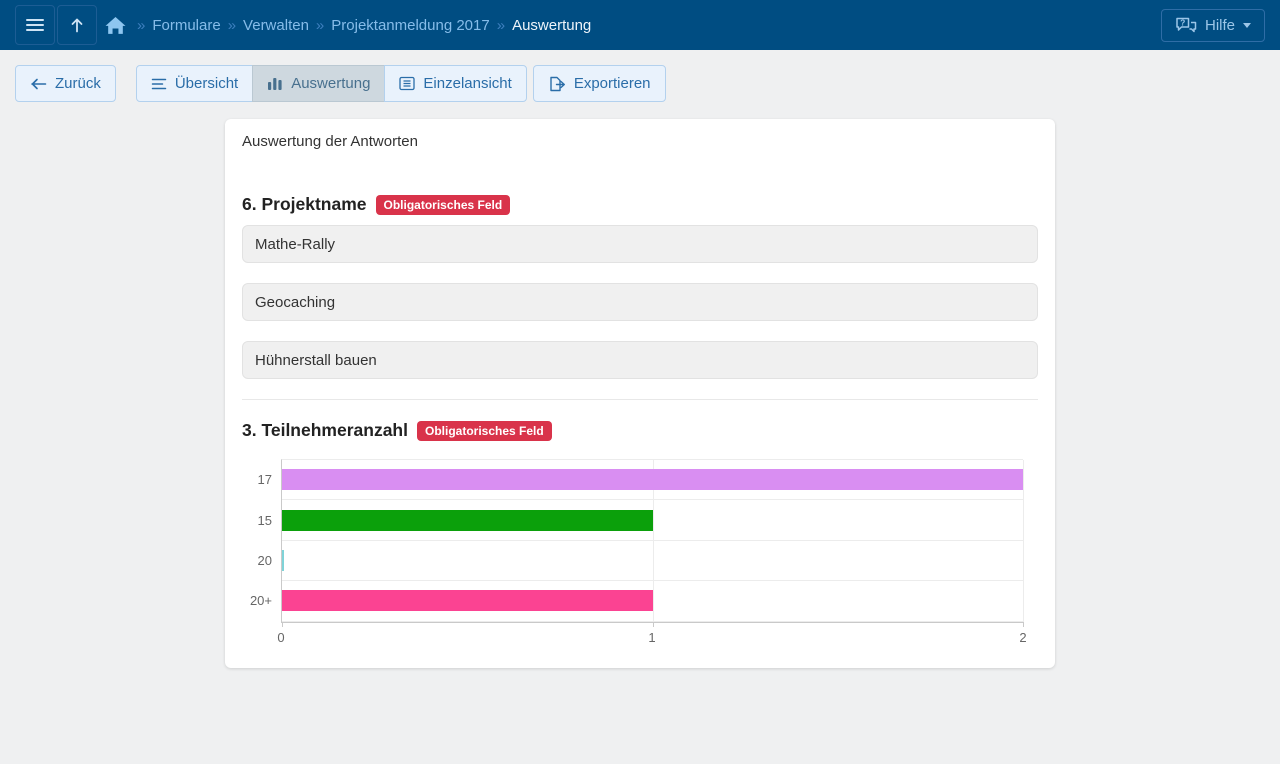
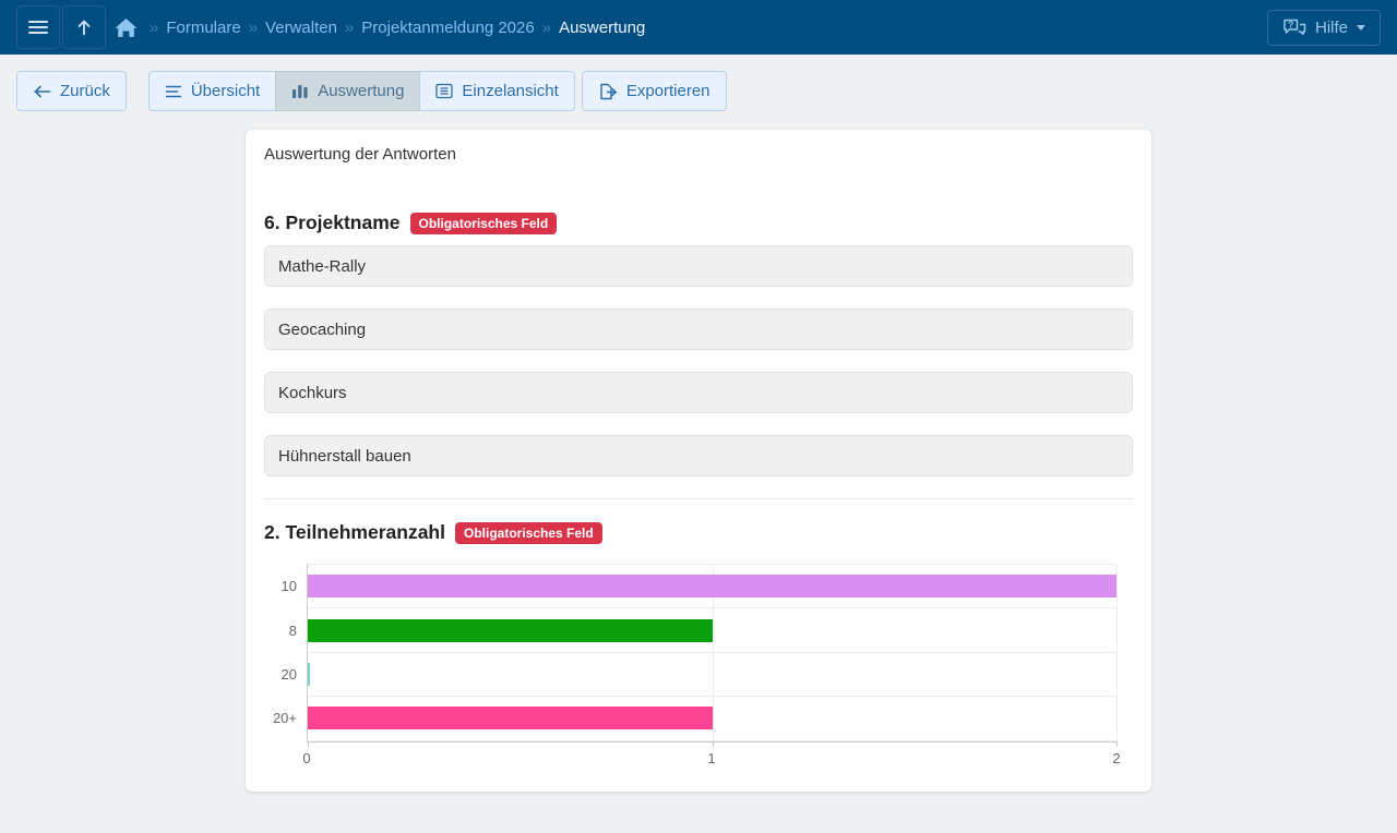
  »
  Formulare
  »
  Verwalten
  »
- Projektanmeldung 2017
+ Projektanmeldung 2026
  »
  Auswertung
  ?
  Hilfe
  Zurück
  Übersicht
  Auswertung
  Einzelansicht
  Exportieren
  Auswertung der Antworten
  6. Projektname
  Obligatorisches Feld
  Mathe-Rally
  Geocaching
+ Kochkurs
  Hühnerstall bauen
- 3. Teilnehmeranzahl
+ 2. Teilnehmeranzahl
  Obligatorisches Feld
- 17
+ 10
- 15
+ 8
  20
  20+
  0
  1
  2
